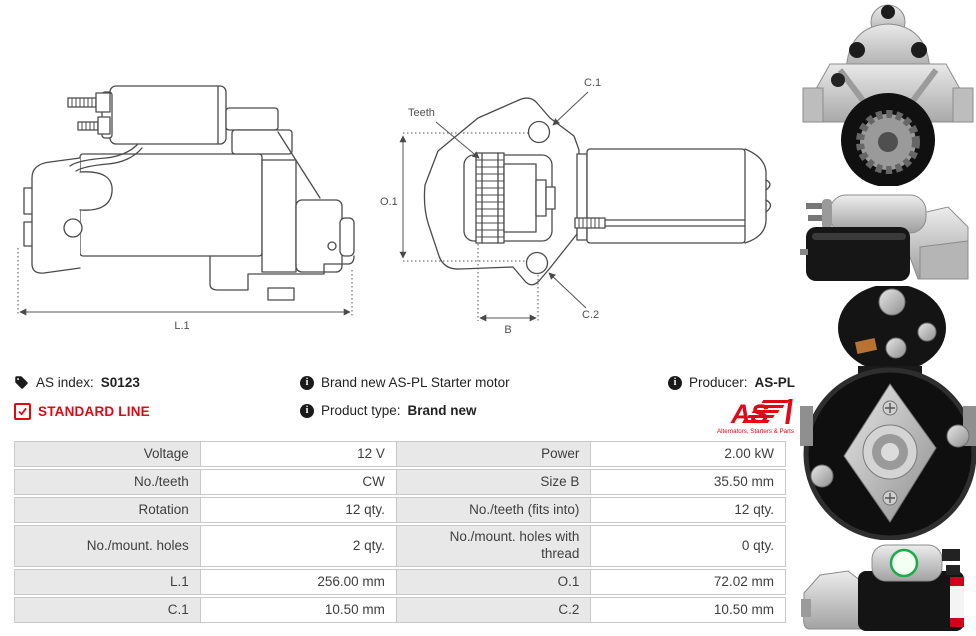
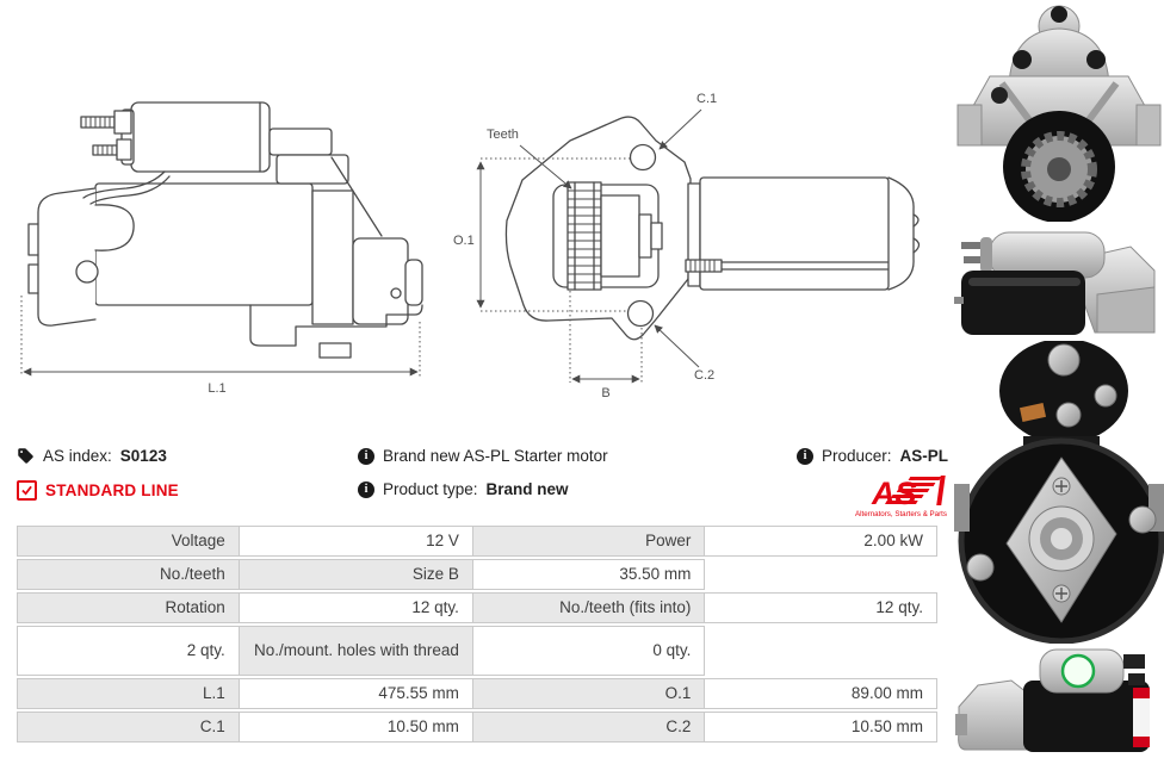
  L.1
  O.1
  B
  C.1
  Teeth
  C.2
  AS index:
  S0123
  i
  Brand new AS-PL Starter motor
  i
  Producer:
  AS-PL
  STANDARD LINE
  i
  Product type:
  Brand new
  AS
  Voltage
  12 V
  Power
  2.00 kW
  No./teeth
- CW
  Size B
  35.50 mm
  Rotation
  12 qty.
  No./teeth (fits into)
  12 qty.
- No./mount. holes
  2 qty.
  No./mount. holes with thread
  0 qty.
  L.1
- 256.00 mm
+ 475.55 mm
  O.1
- 72.02 mm
+ 89.00 mm
  C.1
  10.50 mm
  C.2
  10.50 mm
